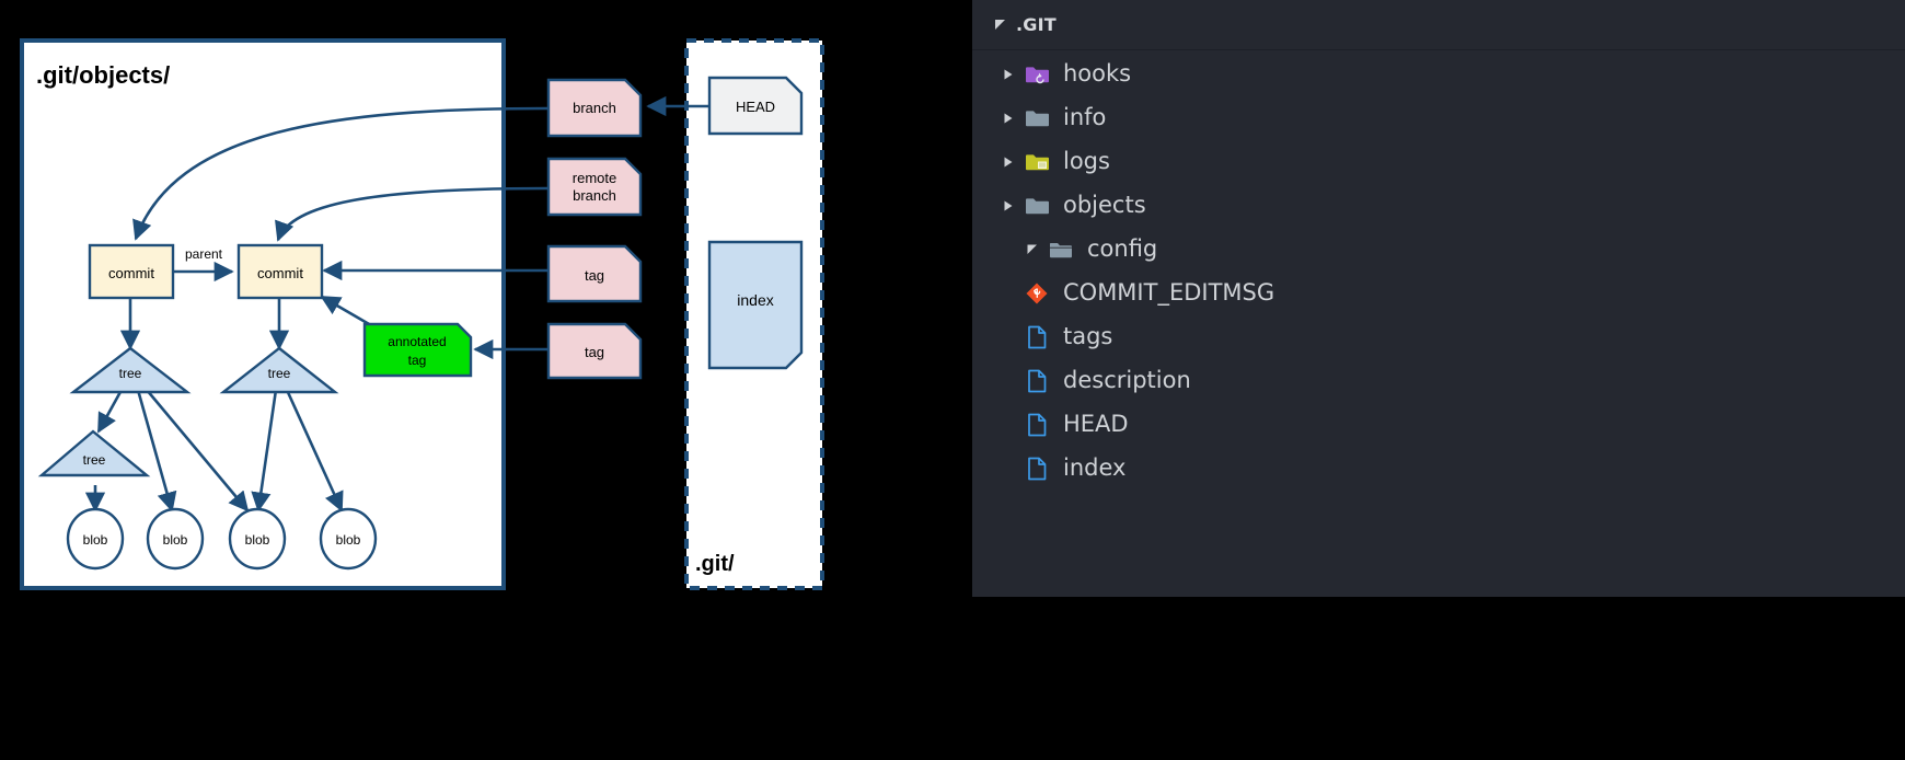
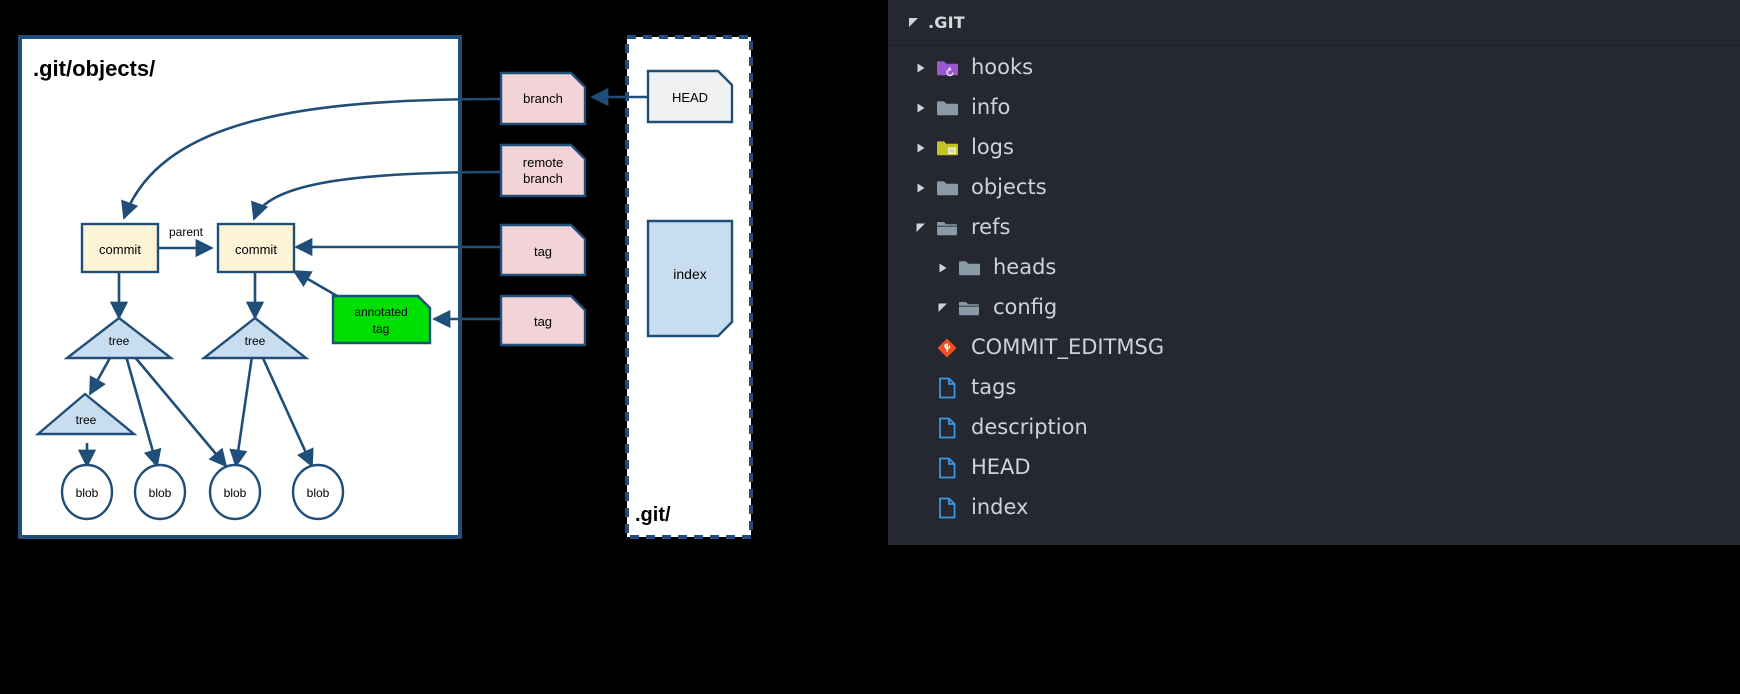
  .git/objects/
  .git/
  commit
  parent
  commit
  tree
  tree
  tree
  blob
  blob
  blob
  blob
  annotated
  tag
  branch
  remote
  branch
  tag
  tag
  HEAD
  index
  .GIT
  hooks
  info
  logs
  objects
+ refs
+ heads
  config
  COMMIT_EDITMSG
  tags
  description
  HEAD
  index
